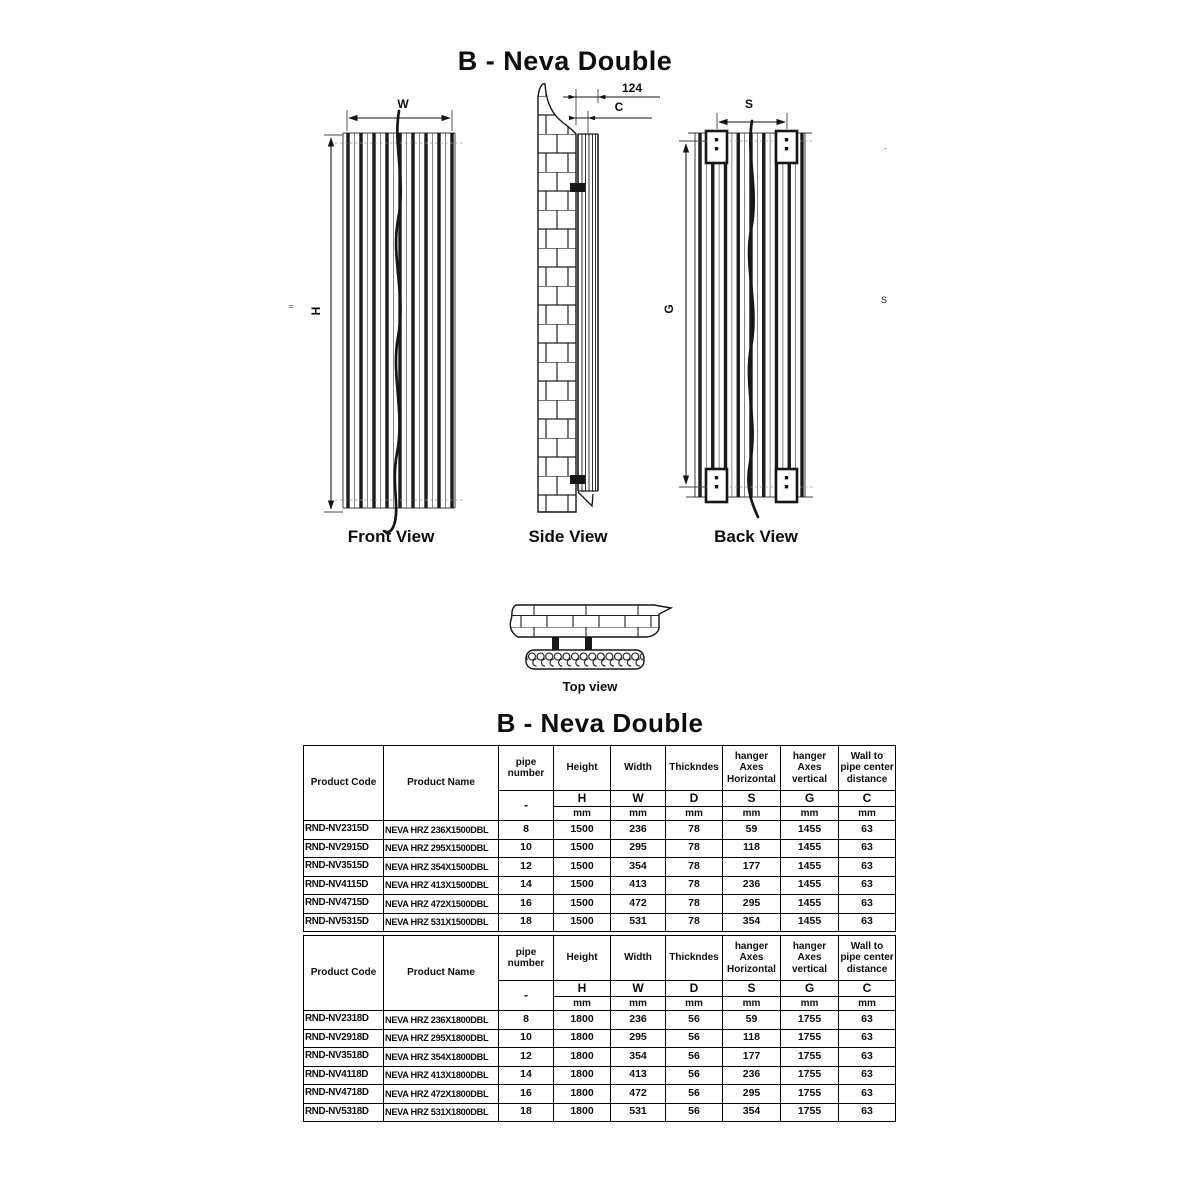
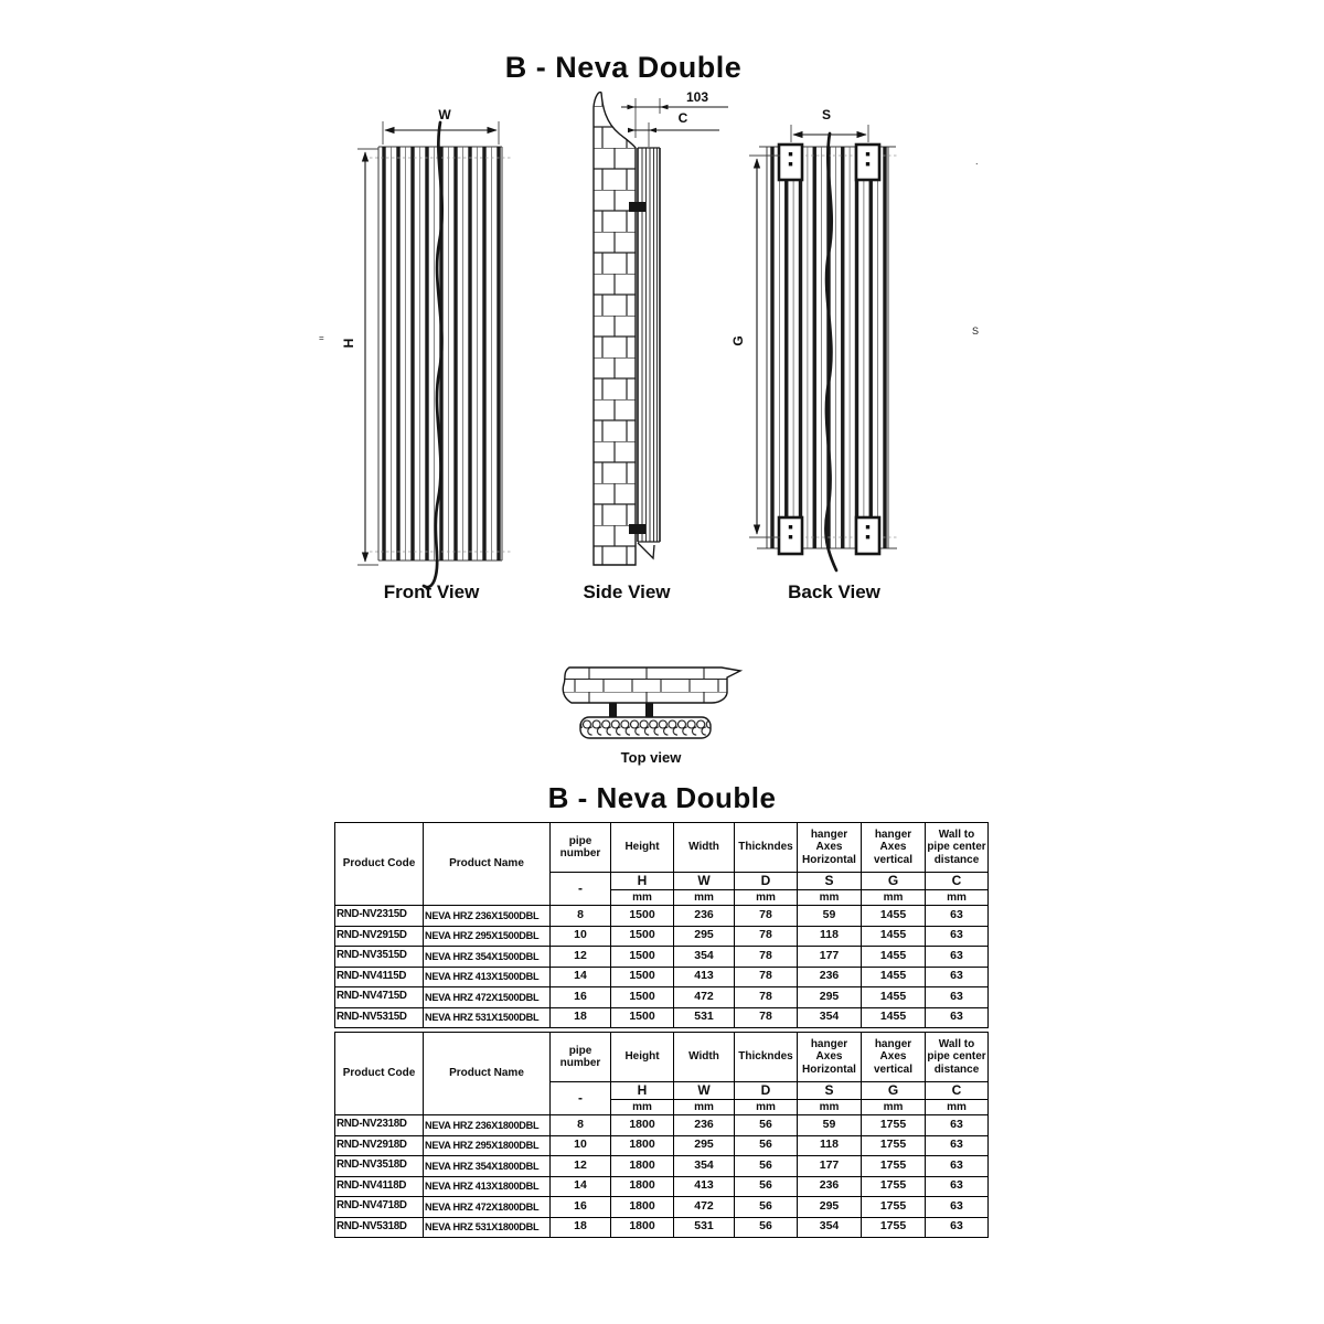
  B - Neva Double
  W
- 124
+ 103
  C
  S
  Front View
  Side View
  Back View
  Top view
  .
  S
  =
  B - Neva Double
  Product Code	Product Name	pipe number	Height	Width	Thickndes	hanger Axes Horizontal	hanger Axes vertical	Wall to pipe center distance
  -	H	W	D	S	G	C
  mm	mm	mm	mm	mm	mm
  RND-NV2315D	NEVA HRZ 236X1500DBL	8	1500	236	78	59	1455	63
  RND-NV2915D	NEVA HRZ 295X1500DBL	10	1500	295	78	118	1455	63
  RND-NV3515D	NEVA HRZ 354X1500DBL	12	1500	354	78	177	1455	63
  RND-NV4115D	NEVA HRZ 413X1500DBL	14	1500	413	78	236	1455	63
  RND-NV4715D	NEVA HRZ 472X1500DBL	16	1500	472	78	295	1455	63
  RND-NV5315D	NEVA HRZ 531X1500DBL	18	1500	531	78	354	1455	63
  Product Code	Product Name	pipe number	Height	Width	Thickndes	hanger Axes Horizontal	hanger Axes vertical	Wall to pipe center distance
  -	H	W	D	S	G	C
  mm	mm	mm	mm	mm	mm
  RND-NV2318D	NEVA HRZ 236X1800DBL	8	1800	236	56	59	1755	63
  RND-NV2918D	NEVA HRZ 295X1800DBL	10	1800	295	56	118	1755	63
  RND-NV3518D	NEVA HRZ 354X1800DBL	12	1800	354	56	177	1755	63
  RND-NV4118D	NEVA HRZ 413X1800DBL	14	1800	413	56	236	1755	63
  RND-NV4718D	NEVA HRZ 472X1800DBL	16	1800	472	56	295	1755	63
  RND-NV5318D	NEVA HRZ 531X1800DBL	18	1800	531	56	354	1755	63
